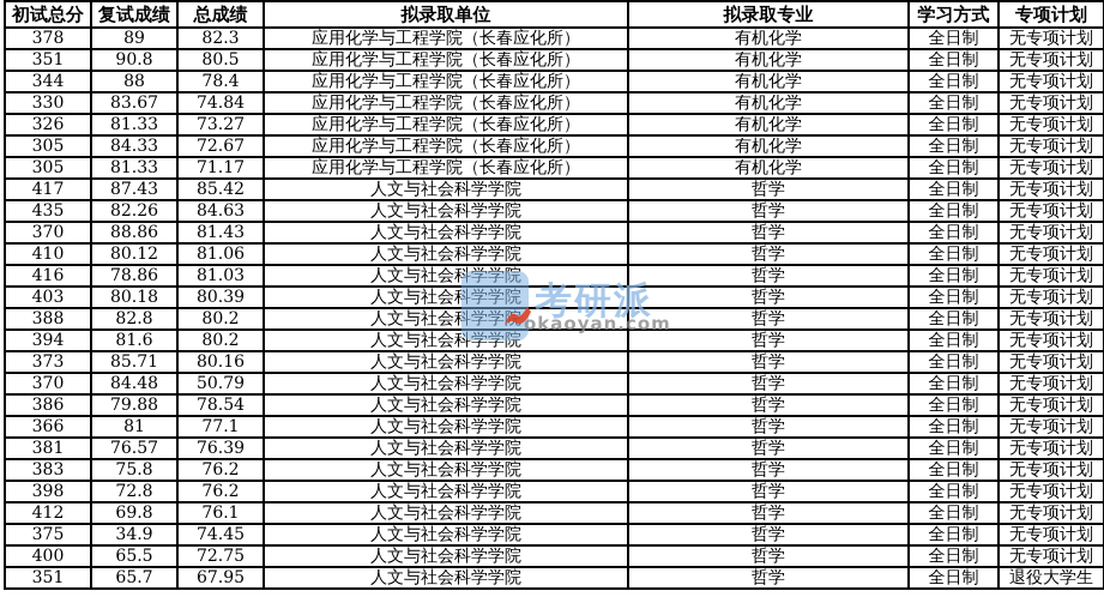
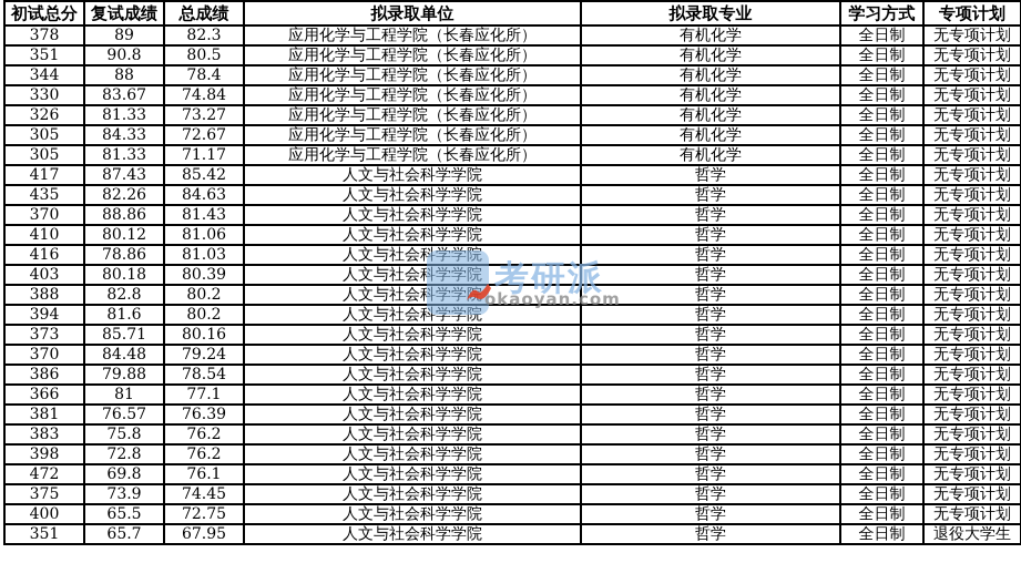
  初试总分	复试成绩	总成绩	拟录取单位	拟录取专业	学习方式	专项计划
  378	89	82.3	应用化学与工程学院（长春应化所）	有机化学	全日制	无专项计划
  351	90.8	80.5	应用化学与工程学院（长春应化所）	有机化学	全日制	无专项计划
  344	88	78.4	应用化学与工程学院（长春应化所）	有机化学	全日制	无专项计划
  330	83.67	74.84	应用化学与工程学院（长春应化所）	有机化学	全日制	无专项计划
  326	81.33	73.27	应用化学与工程学院（长春应化所）	有机化学	全日制	无专项计划
  305	84.33	72.67	应用化学与工程学院（长春应化所）	有机化学	全日制	无专项计划
  305	81.33	71.17	应用化学与工程学院（长春应化所）	有机化学	全日制	无专项计划
  417	87.43	85.42	人文与社会科学学院	哲学	全日制	无专项计划
  435	82.26	84.63	人文与社会科学学院	哲学	全日制	无专项计划
  370	88.86	81.43	人文与社会科学学院	哲学	全日制	无专项计划
  410	80.12	81.06	人文与社会科学学院	哲学	全日制	无专项计划
  416	78.86	81.03	人文与社会科学学院	哲学	全日制	无专项计划
  403	80.18	80.39	人文与社会科学学院	哲学	全日制	无专项计划
  388	82.8	80.2	人文与社会科学学院	哲学	全日制	无专项计划
  394	81.6	80.2	人文与社会科学学院	哲学	全日制	无专项计划
  373	85.71	80.16	人文与社会科学学院	哲学	全日制	无专项计划
- 370	84.48	50.79	人文与社会科学学院	哲学	全日制	无专项计划
+ 370	84.48	79.24	人文与社会科学学院	哲学	全日制	无专项计划
  386	79.88	78.54	人文与社会科学学院	哲学	全日制	无专项计划
  366	81	77.1	人文与社会科学学院	哲学	全日制	无专项计划
  381	76.57	76.39	人文与社会科学学院	哲学	全日制	无专项计划
  383	75.8	76.2	人文与社会科学学院	哲学	全日制	无专项计划
  398	72.8	76.2	人文与社会科学学院	哲学	全日制	无专项计划
- 412	69.8	76.1	人文与社会科学学院	哲学	全日制	无专项计划
+ 472	69.8	76.1	人文与社会科学学院	哲学	全日制	无专项计划
- 375	34.9	74.45	人文与社会科学学院	哲学	全日制	无专项计划
+ 375	73.9	74.45	人文与社会科学学院	哲学	全日制	无专项计划
  400	65.5	72.75	人文与社会科学学院	哲学	全日制	无专项计划
  351	65.7	67.95	人文与社会科学学院	哲学	全日制	退役大学生
  考研派
  okaoyan.com
